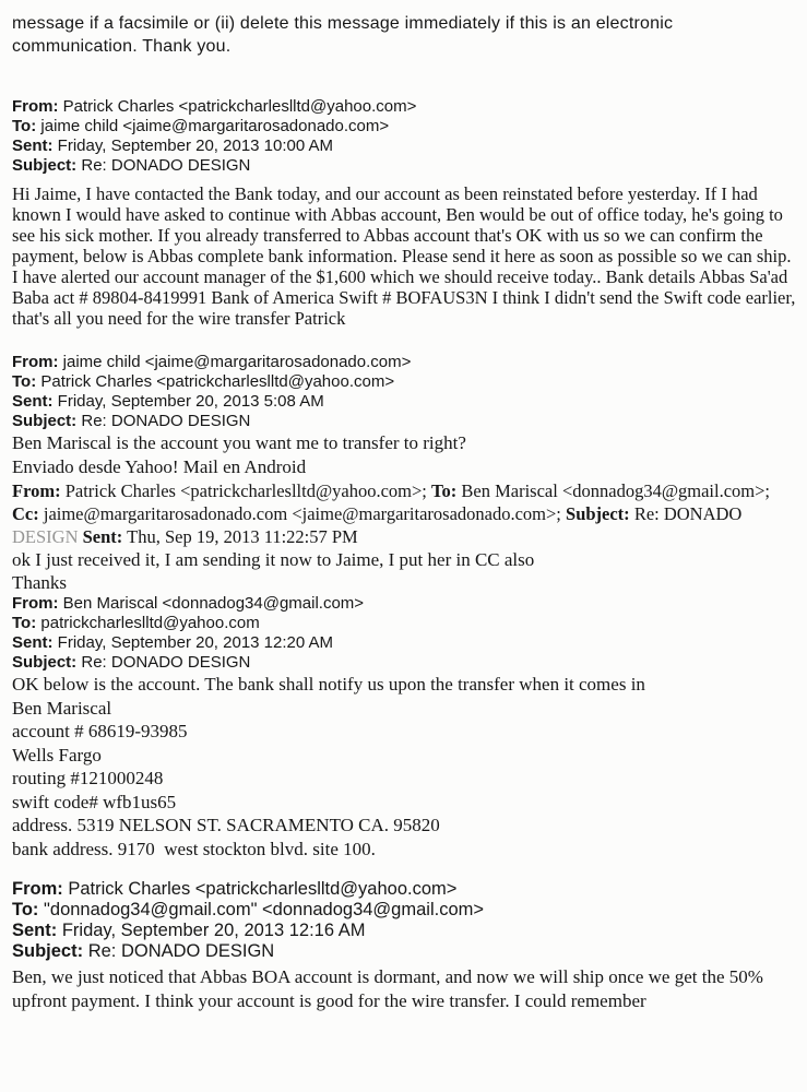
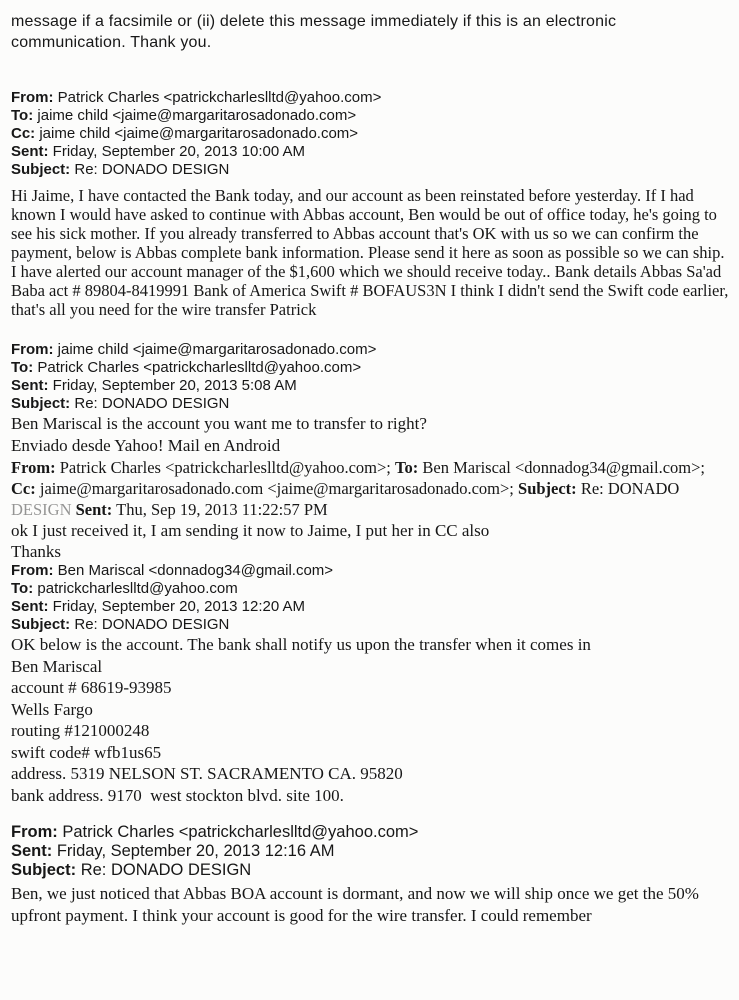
  message if a facsimile or (ii) delete this message immediately if this is an electronic communication. Thank you.
  From: Patrick Charles <patrickcharleslltd@yahoo.com>
  To: jaime child <jaime@margaritarosadonado.com>
+ Cc: jaime child <jaime@margaritarosadonado.com>
  Sent: Friday, September 20, 2013 10:00 AM
  Subject: Re: DONADO DESIGN
  Hi Jaime, I have contacted the Bank today, and our account as been reinstated before yesterday. If I had known I would have asked to continue with Abbas account, Ben would be out of office today, he's going to see his sick mother. If you already transferred to Abbas account that's OK with us so we can confirm the payment, below is Abbas complete bank information. Please send it here as soon as possible so we can ship. I have alerted our account manager of the $1,600 which we should receive today.. Bank details Abbas Sa'ad Baba act # 89804-8419991 Bank of America Swift # BOFAUS3N I think I didn't send the Swift code earlier, that's all you need for the wire transfer Patrick
  From: jaime child <jaime@margaritarosadonado.com>
  To: Patrick Charles <patrickcharleslltd@yahoo.com>
  Sent: Friday, September 20, 2013 5:08 AM
  Subject: Re: DONADO DESIGN
  Ben Mariscal is the account you want me to transfer to right?
  Enviado desde Yahoo! Mail en Android
  From: Patrick Charles <patrickcharleslltd@yahoo.com>; To: Ben Mariscal <donnadog34@gmail.com>; Cc: jaime@margaritarosadonado.com <jaime@margaritarosadonado.com>; Subject: Re: DONADO DESIGN Sent: Thu, Sep 19, 2013 11:22:57 PM
  ok I just received it, I am sending it now to Jaime, I put her in CC also
  Thanks
  From: Ben Mariscal <donnadog34@gmail.com>
  To: patrickcharleslltd@yahoo.com
  Sent: Friday, September 20, 2013 12:20 AM
  Subject: Re: DONADO DESIGN
  OK below is the account. The bank shall notify us upon the transfer when it comes in
  Ben Mariscal
  account # 68619-93985
  Wells Fargo
  routing #121000248
  swift code# wfb1us65
  address. 5319 NELSON ST. SACRAMENTO CA. 95820
  bank address. 9170 west stockton blvd. site 100.
  From: Patrick Charles <patrickcharleslltd@yahoo.com>
- To: "donnadog34@gmail.com" <donnadog34@gmail.com>
  Sent: Friday, September 20, 2013 12:16 AM
  Subject: Re: DONADO DESIGN
  Ben, we just noticed that Abbas BOA account is dormant, and now we will ship once we get the 50% upfront payment. I think your account is good for the wire transfer. I could remember
